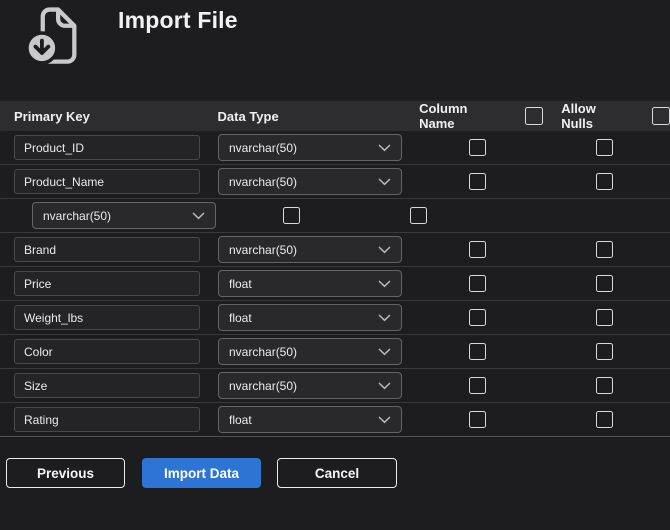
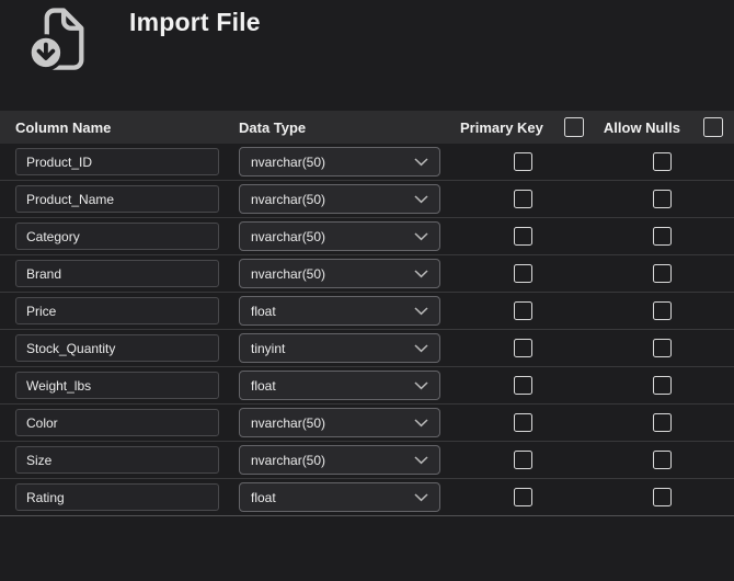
  Import File
- Primary Key
+ Column Name
  Data Type
- Column Name
+ Primary Key
  Allow Nulls
  Product_ID
  nvarchar(50)
  Product_Name
  nvarchar(50)
+ Category
  nvarchar(50)
  Brand
  nvarchar(50)
  Price
  float
+ Stock_Quantity
+ tinyint
  Weight_lbs
  float
  Color
  nvarchar(50)
  Size
  nvarchar(50)
  Rating
  float
- Previous
- Import Data
- Cancel
